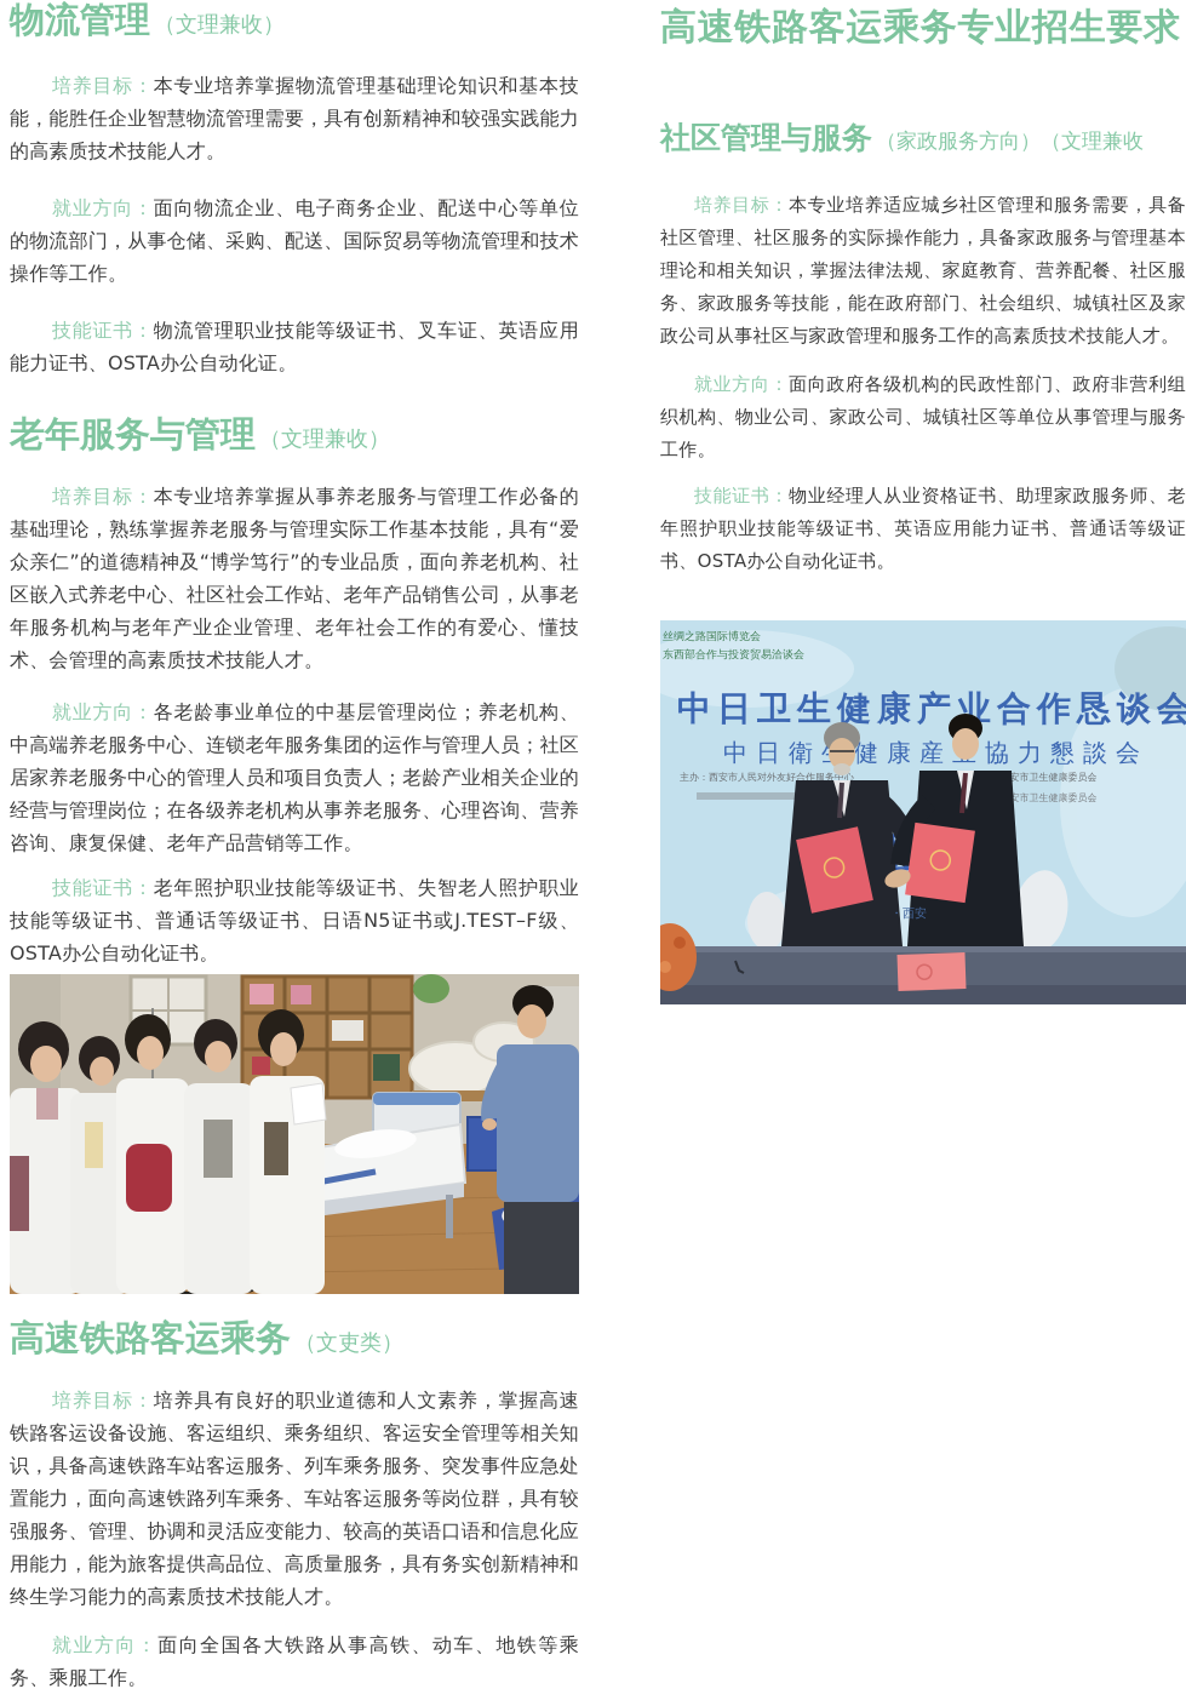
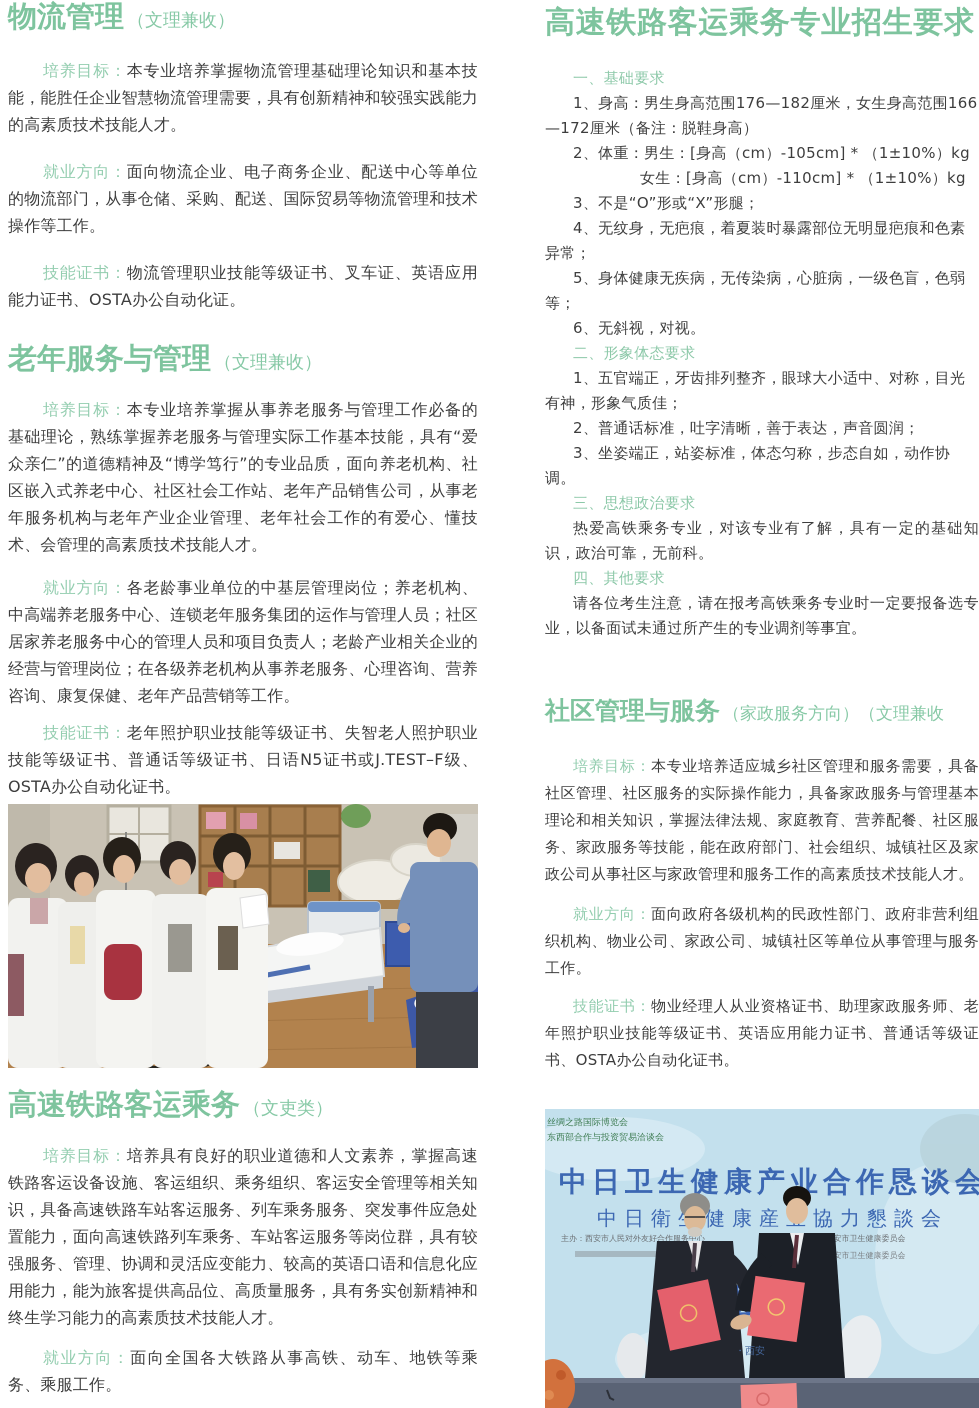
  物流管理 （文理兼收）
  培养目标：本专业培养掌握物流管理基础理论知识和基本技能，能胜任企业智慧物流管理需要，具有创新精神和较强实践能力的高素质技术技能人才。
  就业方向：面向物流企业、电子商务企业、配送中心等单位的物流部门，从事仓储、采购、配送、国际贸易等物流管理和技术操作等工作。
  技能证书：物流管理职业技能等级证书、叉车证、英语应用能力证书、OSTA办公自动化证。
  老年服务与管理 （文理兼收）
  培养目标：本专业培养掌握从事养老服务与管理工作必备的基础理论，熟练掌握养老服务与管理实际工作基本技能，具有“爱众亲仁”的道德精神及“博学笃行”的专业品质，面向养老机构、社区嵌入式养老中心、社区社会工作站、老年产品销售公司，从事老年服务机构与老年产业企业管理、老年社会工作的有爱心、懂技术、会管理的高素质技术技能人才。
  就业方向：各老龄事业单位的中基层管理岗位；养老机构、中高端养老服务中心、连锁老年服务集团的运作与管理人员；社区居家养老服务中心的管理人员和项目负责人；老龄产业相关企业的经营与管理岗位；在各级养老机构从事养老服务、心理咨询、营养咨询、康复保健、老年产品营销等工作。
  技能证书：老年照护职业技能等级证书、失智老人照护职业技能等级证书、普通话等级证书、日语N5证书或J.TEST–F级、OSTA办公自动化证书。
  高速铁路客运乘务 （文吏类）
  培养目标：培养具有良好的职业道德和人文素养，掌握高速铁路客运设备设施、客运组织、乘务组织、客运安全管理等相关知识，具备高速铁路车站客运服务、列车乘务服务、突发事件应急处置能力，面向高速铁路列车乘务、车站客运服务等岗位群，具有较强服务、管理、协调和灵活应变能力、较高的英语口语和信息化应用能力，能为旅客提供高品位、高质量服务，具有务实创新精神和终生学习能力的高素质技术技能人才。
  就业方向：面向全国各大铁路从事高铁、动车、地铁等乘务、乘服工作。
  高速铁路客运乘务专业招生要求
+ 一、基础要求
+ 1、身高：男生身高范围176—182厘米，女生身高范围166—172厘米（备注：脱鞋身高）
+ 2、体重：男生：[身高（cm）-105cm] * （1±10%）kg
+ 女生：[身高（cm）-110cm] * （1±10%）kg
+ 3、不是“O”形或“X”形腿；
+ 4、无纹身，无疤痕，着夏装时暴露部位无明显疤痕和色素异常；
+ 5、身体健康无疾病，无传染病，心脏病，一级色盲，色弱等；
+ 6、无斜视，对视。
+ 二、形象体态要求
+ 1、五官端正，牙齿排列整齐，眼球大小适中、对称，目光有神，形象气质佳；
+ 2、普通话标准，吐字清晰，善于表达，声音圆润；
+ 3、坐姿端正，站姿标准，体态匀称，步态自如，动作协调。
+ 三、思想政治要求
+ 热爱高铁乘务专业，对该专业有了解，具有一定的基础知识，政治可靠，无前科。
+ 四、其他要求
+ 请各位考生注意，请在报考高铁乘务专业时一定要报备选专业，以备面试未通过所产生的专业调剂等事宜。
  社区管理与服务 （家政服务方向）（文理兼收
  培养目标：本专业培养适应城乡社区管理和服务需要，具备社区管理、社区服务的实际操作能力，具备家政服务与管理基本理论和相关知识，掌握法律法规、家庭教育、营养配餐、社区服务、家政服务等技能，能在政府部门、社会组织、城镇社区及家政公司从事社区与家政管理和服务工作的高素质技术技能人才。
  就业方向：面向政府各级机构的民政性部门、政府非营利组织机构、物业公司、家政公司、城镇社区等单位从事管理与服务工作。
  技能证书：物业经理人从业资格证书、助理家政服务师、老年照护职业技能等级证书、英语应用能力证书、普通话等级证书、OSTA办公自动化证书。
  丝绸之路国际博览会
  东西部合作与投资贸易洽谈会
  中日卫生健康产业合作恳谈会
  中日衛健康産協力懇談会
  主办：西安市人民对外友好合作服务中心
  ・西安
